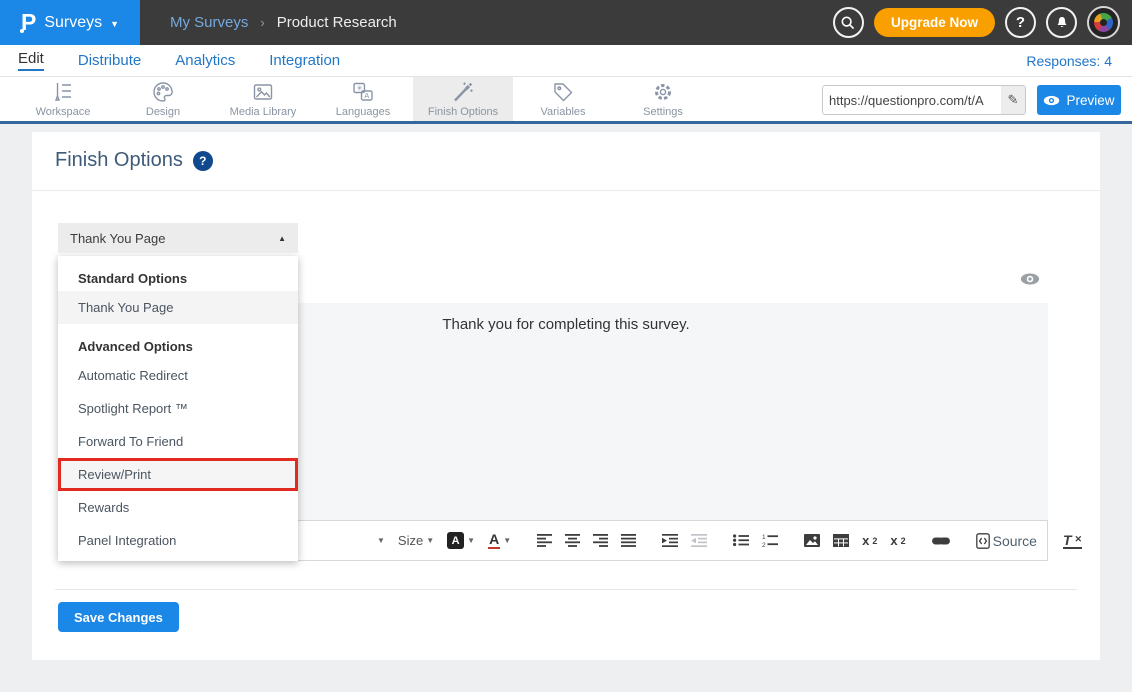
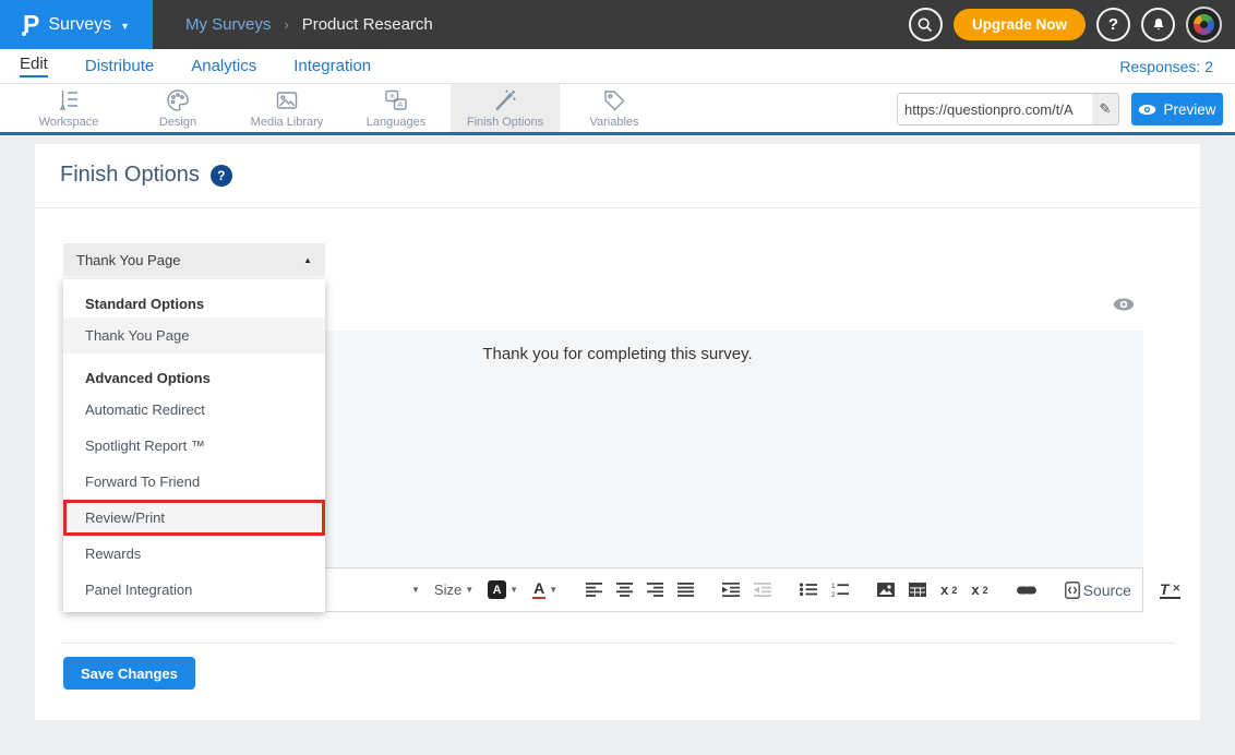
  P
  Surveys
  ▼
  My Surveys
  ›
  Product Research
  Upgrade Now
  ?
  Edit
  Distribute
  Analytics
  Integration
- Responses: 4
+ Responses: 2
  Workspace
  Design
  Media Library
  A
  Languages
  Finish Options
  Variables
- Settings
  https://questionpro.com/t/A
  ✎
  Preview
  Finish Options
  ?
  Thank You Page
  ▲
  Standard Options
  Thank You Page
  Advanced Options
  Automatic Redirect
  Spotlight Report ™
  Forward To Friend
  Review/Print
  Rewards
  Panel Integration
  Thank you for completing this survey.
  ▼
  Size
  ▼
  A
  ▼
  A
  ▼
  x
  2
  x
  2
  Source
  T
  ✕
  Save Changes
